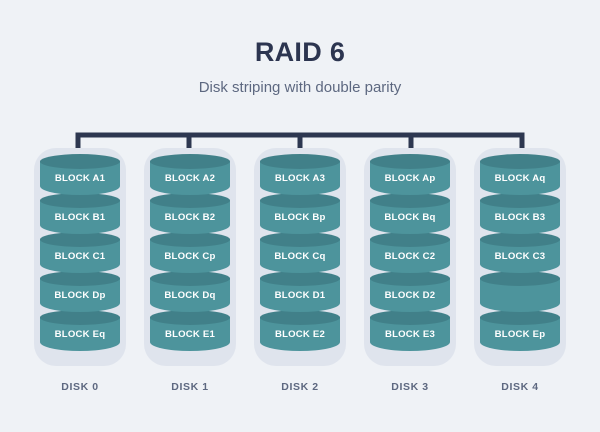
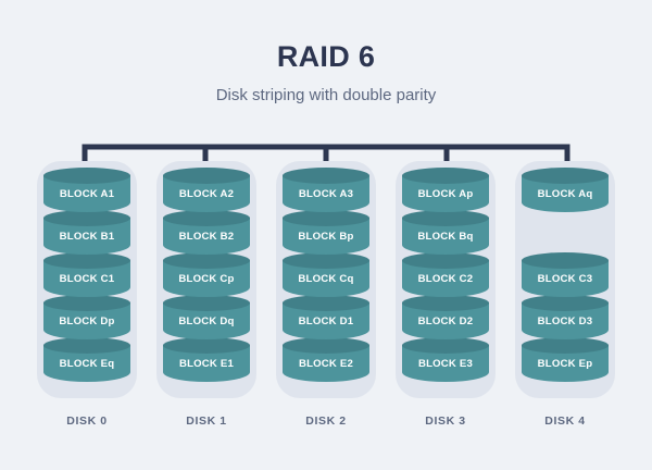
  RAID 6
  Disk striping with double parity
  BLOCK Eq
  BLOCK Dp
  BLOCK C1
  BLOCK B1
  BLOCK A1
  DISK 0
  BLOCK E1
  BLOCK Dq
  BLOCK Cp
  BLOCK B2
  BLOCK A2
  DISK 1
  BLOCK E2
  BLOCK D1
  BLOCK Cq
  BLOCK Bp
  BLOCK A3
  DISK 2
  BLOCK E3
  BLOCK D2
  BLOCK C2
  BLOCK Bq
  BLOCK Ap
  DISK 3
  BLOCK Ep
+ BLOCK D3
  BLOCK C3
- BLOCK B3
  BLOCK Aq
  DISK 4
